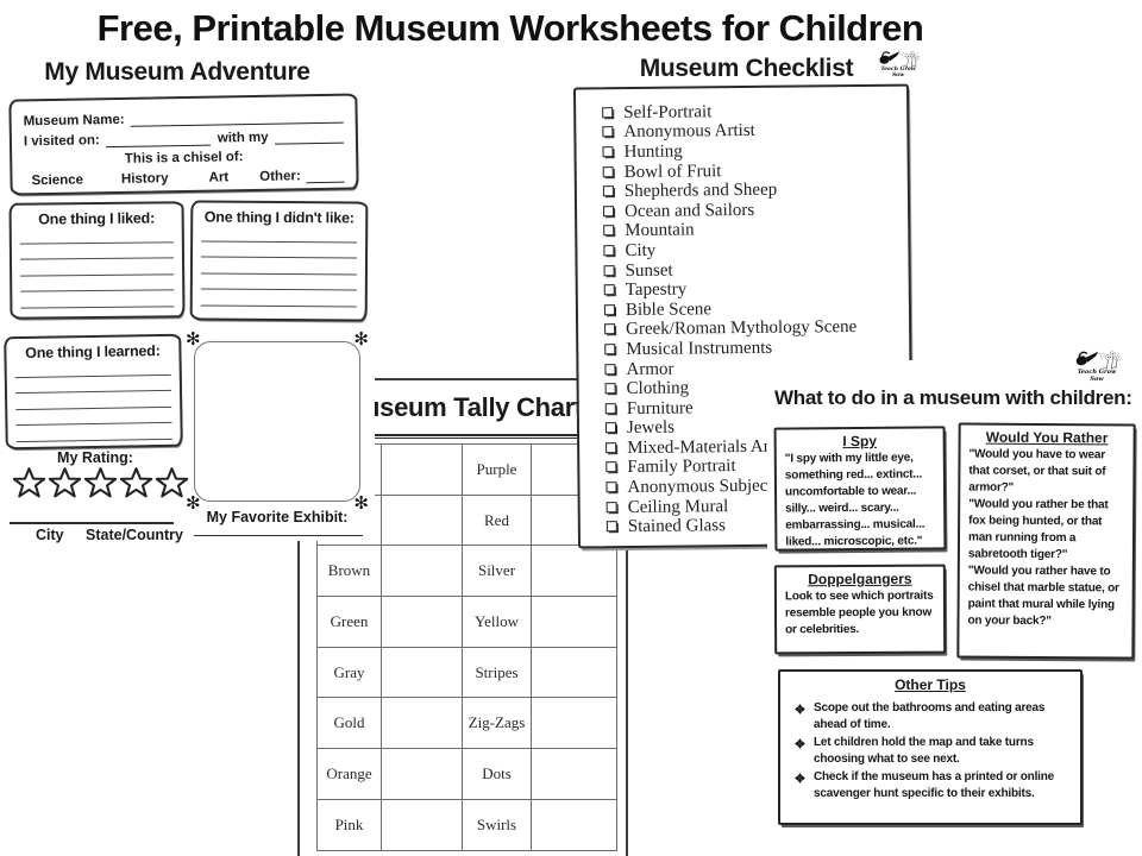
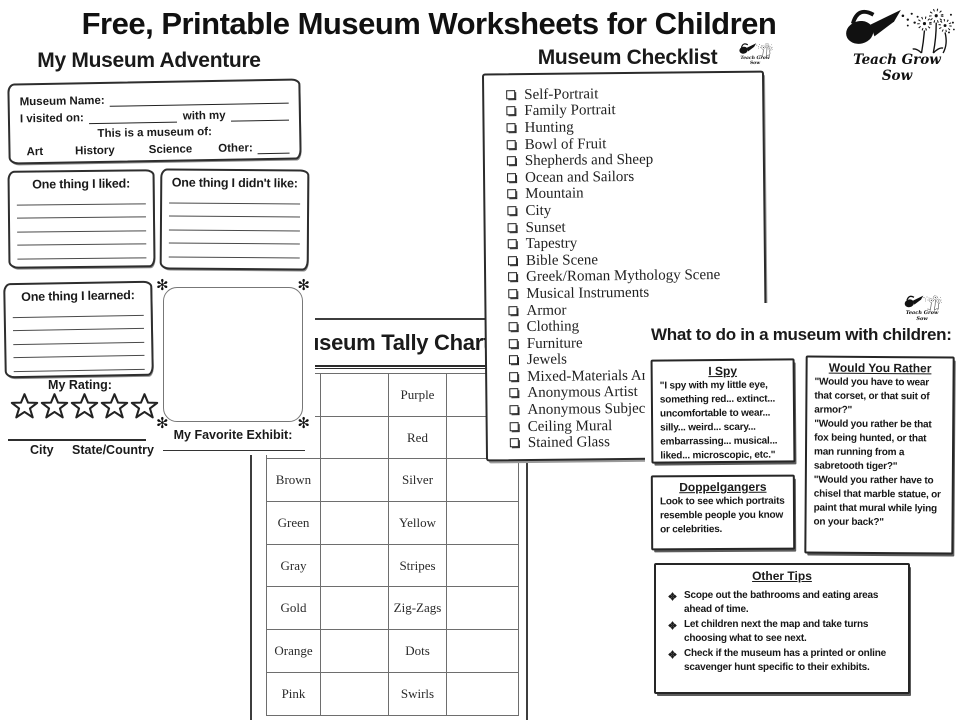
  Free, Printable Museum Worksheets for Children
+ Teach Grow Sow
  My Museum Adventure
  Museum Checklist
  seum Tally Char
  		Purple
  		Red
  Brown		Silver
  Green		Yellow
  Gray		Stripes
  Gold		Zig-Zags
  Orange		Dots
  Pink		Swirls
  Self-Portrait
- Anonymous Artist
+ Family Portrait
  Hunting
  Bowl of Fruit
  Shepherds and Sheep
  Ocean and Sailors
  Mountain
  City
  Sunset
  Tapestry
  Bible Scene
  Greek/Roman Mythology Scene
  Musical Instruments
  Armor
  Clothing
  Furniture
  Jewels
  Mixed-Materials A
- Family Portrait
+ Anonymous Artist
  Anonymous Subjec
  Ceiling Mural
  Stained Glass
  Museum Name:
  I visited on:
  with my
- This is a chisel of:
+ This is a museum of:
- Science
+ Art
  History
- Art
+ Science
  Other:
  One thing I liked:
  One thing I didn't like:
  One thing I learned:
  ✻
  ✻
  ✻
  ✻
  My Favorite Exhibit:
  My Rating:
  City
  State/Country
  What to do in a museum with children:
  I Spy
  "I spy with my little eye, something red... extinct... uncomfortable to wear... silly... weird... scary... embarrassing... musical... liked... microscopic, etc."
  Would You Rather
  "Would you have to wear that corset, or that suit of armor?"
  "Would you rather be that fox being hunted, or that man running from a sabretooth tiger?"
  "Would you rather have to chisel that marble statue, or paint that mural while lying on your back?"
  Doppelgangers
  Look to see which portraits resemble people you know or celebrities.
  Other Tips
  Scope out the bathrooms and eating areas ahead of time.
- Let children hold the map and take turns choosing what to see next.
+ Let children next the map and take turns choosing what to see next.
  Check if the museum has a printed or online scavenger hunt specific to their exhibits.
